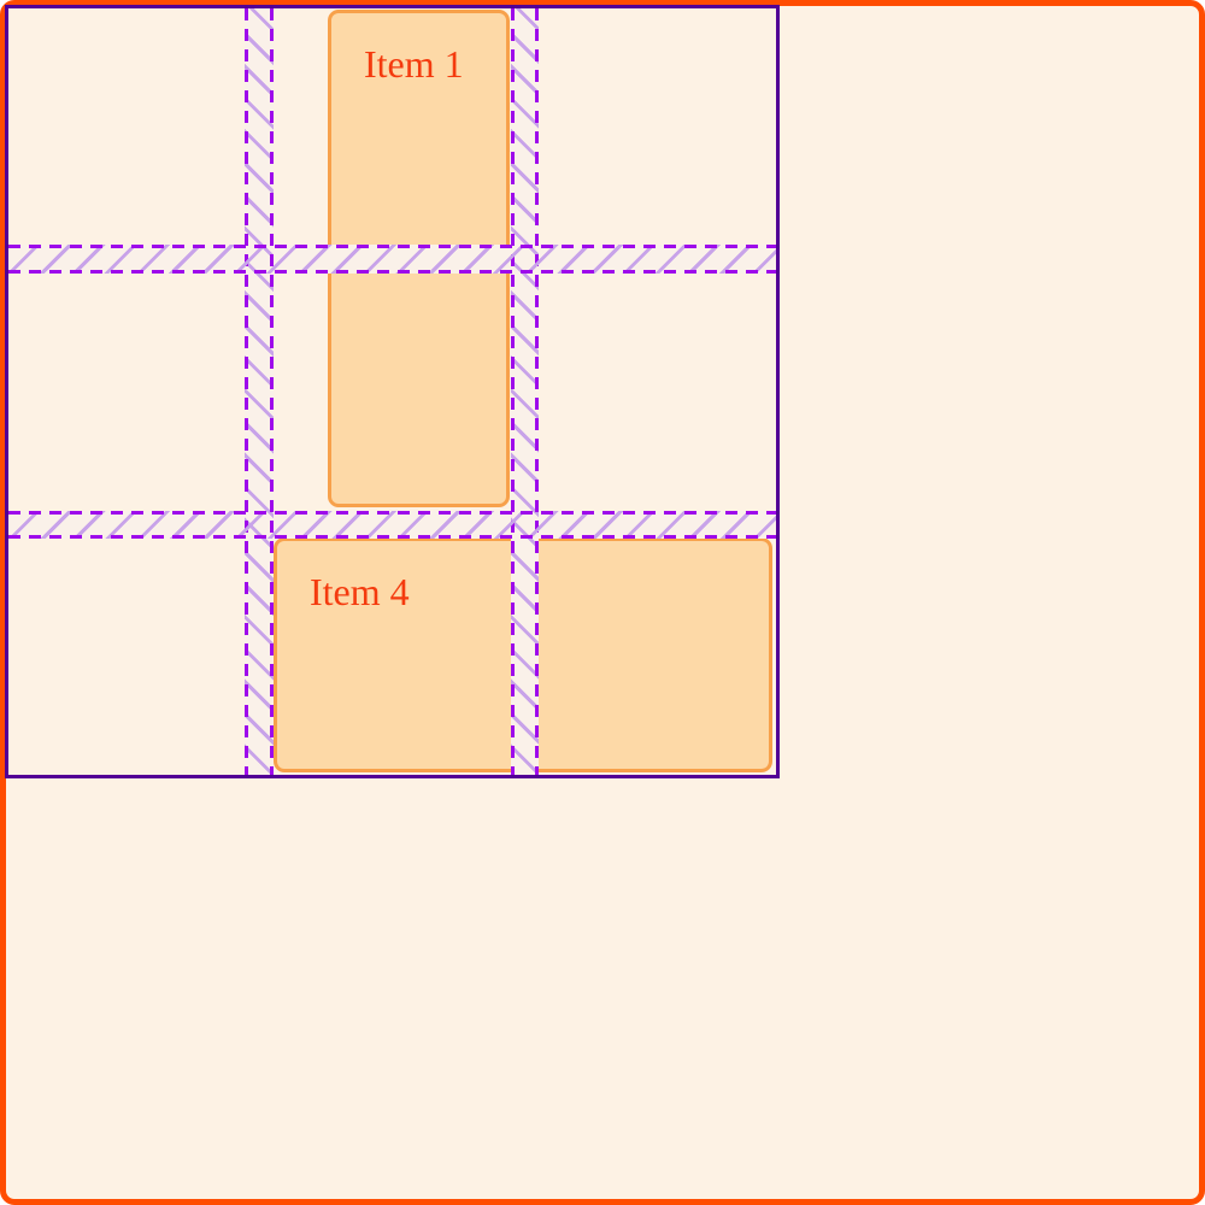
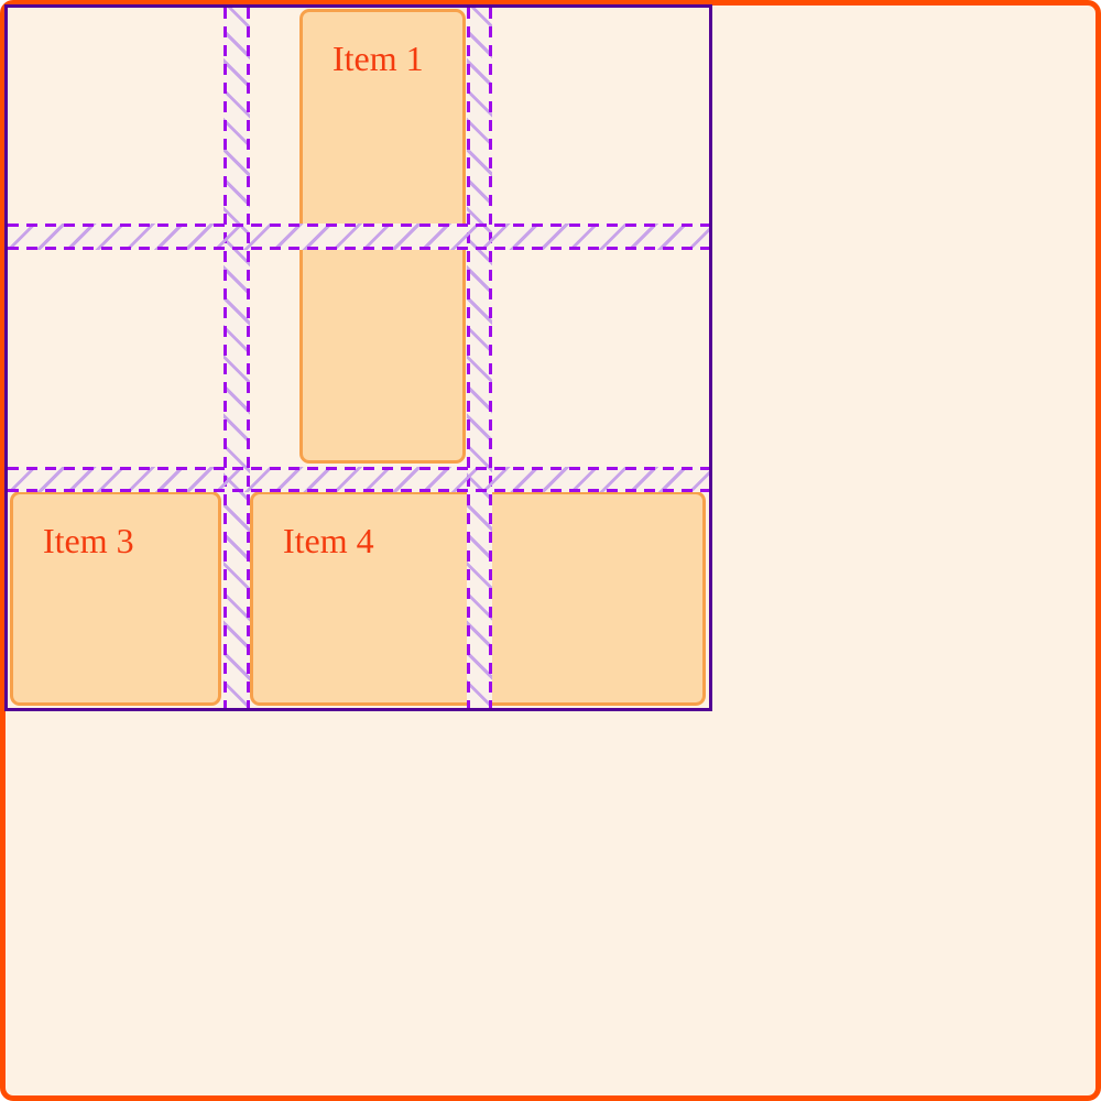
  Item 1
+ Item 3
  Item 4
